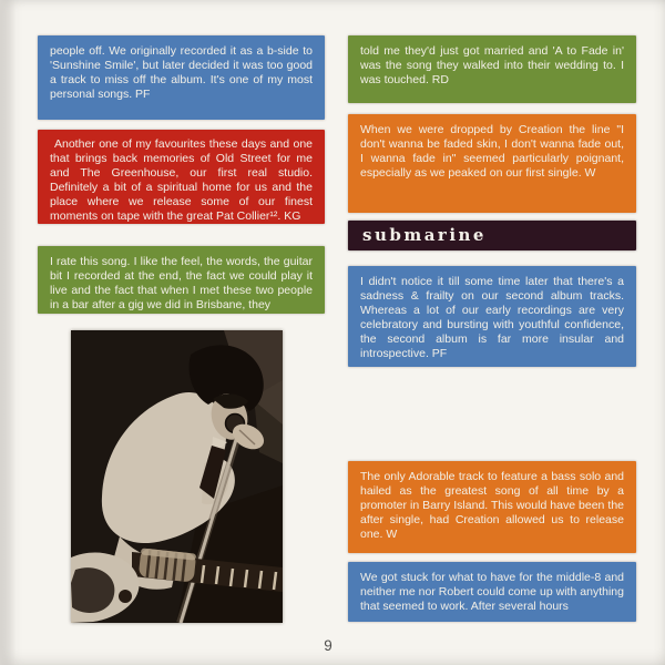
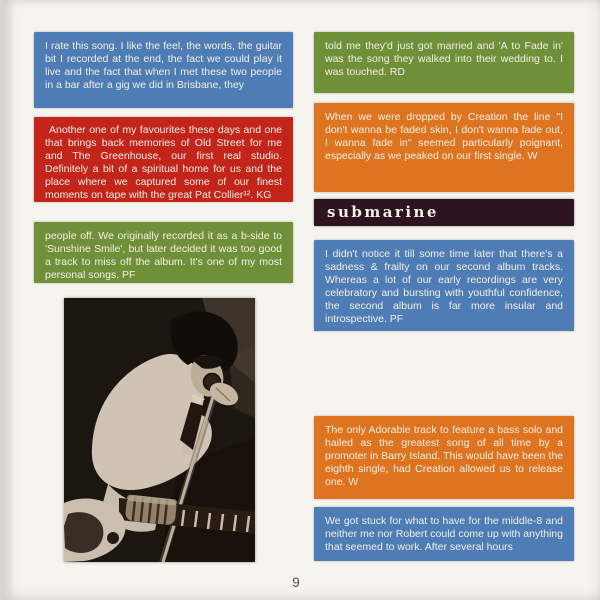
- people off. We originally recorded it as a b-side to 'Sunshine Smile', but later decided it was too good a track to miss off the album. It's one of my most personal songs. PF
+ I rate this song. I like the feel, the words, the guitar bit I recorded at the end, the fact we could play it live and the fact that when I met these two people in a bar after a gig we did in Brisbane, they
- Another one of my favourites these days and one that brings back memories of Old Street for me and The Greenhouse, our first real studio. Definitely a bit of a spiritual home for us and the place where we release some of our finest moments on tape with the great Pat Collier¹². KG
+ Another one of my favourites these days and one that brings back memories of Old Street for me and The Greenhouse, our first real studio. Definitely a bit of a spiritual home for us and the place where we captured some of our finest moments on tape with the great Pat Collier¹². KG
- I rate this song. I like the feel, the words, the guitar bit I recorded at the end, the fact we could play it live and the fact that when I met these two people in a bar after a gig we did in Brisbane, they
+ people off. We originally recorded it as a b-side to 'Sunshine Smile', but later decided it was too good a track to miss off the album. It's one of my most personal songs. PF
  told me they'd just got married and 'A to Fade in' was the song they walked into their wedding to. I was touched. RD
  When we were dropped by Creation the line "I don't wanna be faded skin, I don't wanna fade out, I wanna fade in" seemed particularly poignant, especially as we peaked on our first single. W
  submarine
  I didn't notice it till some time later that there's a sadness & frailty on our second album tracks. Whereas a lot of our early recordings are very celebratory and bursting with youthful confidence, the second album is far more insular and introspective. PF
- The only Adorable track to feature a bass solo and hailed as the greatest song of all time by a promoter in Barry Island. This would have been the after single, had Creation allowed us to release one. W
+ The only Adorable track to feature a bass solo and hailed as the greatest song of all time by a promoter in Barry Island. This would have been the eighth single, had Creation allowed us to release one. W
  We got stuck for what to have for the middle-8 and neither me nor Robert could come up with anything that seemed to work. After several hours
  9
